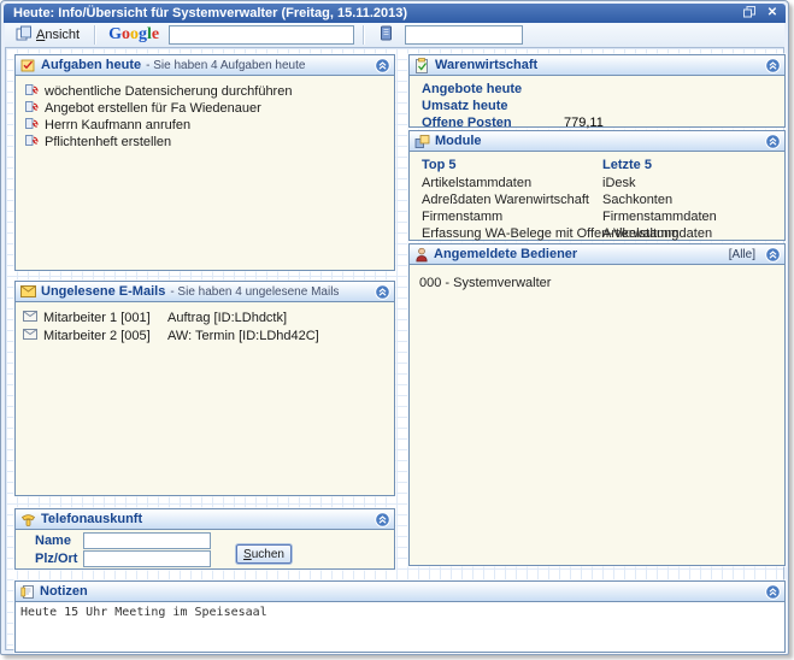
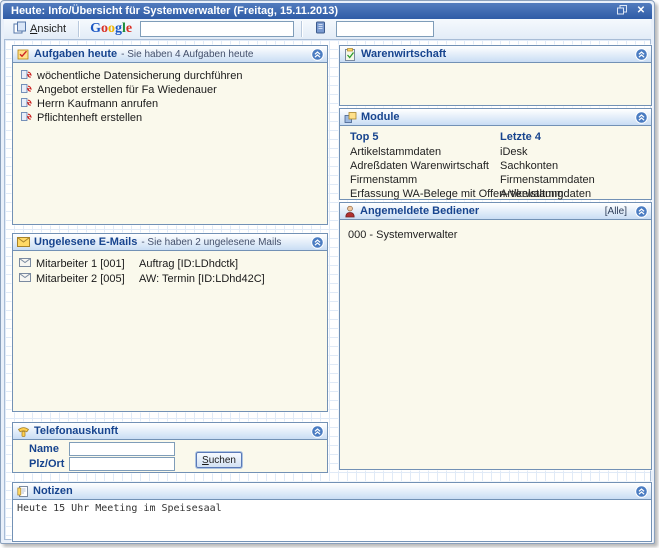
  Heute: Info/Übersicht für Systemverwalter (Freitag, 15.11.2013)
  ✕
  Ansicht
  Google
  Aufgaben heute
  - Sie haben 4 Aufgaben heute
  wöchentliche Datensicherung durchführen
  Angebot erstellen für Fa Wiedenauer
  Herrn Kaufmann anrufen
  Pflichtenheft erstellen
  Ungelesene E-Mails
- - Sie haben 4 ungelesene Mails
+ - Sie haben 2 ungelesene Mails
  Mitarbeiter 1 [001]
  Auftrag [ID:LDhdctk]
  Mitarbeiter 2 [005]
  AW: Termin [ID:LDhd42C]
  Telefonauskunft
  Name
  Plz/Ort
  Suchen
  Warenwirtschaft
- Angebote heute
- Umsatz heute
- Offene Posten
- 779,11
  Module
  Top 5
  Artikelstammdaten
  Adreßdaten Warenwirtschaft
  Firmenstamm
- Letzte 5
+ Letzte 4
  iDesk
  Sachkonten
  Firmenstammdaten
  Artikelstammdaten
  Angemeldete Bediener
  [Alle]
  000 - Systemverwalter
  Notizen
  Heute 15 Uhr Meeting im Speisesaal
